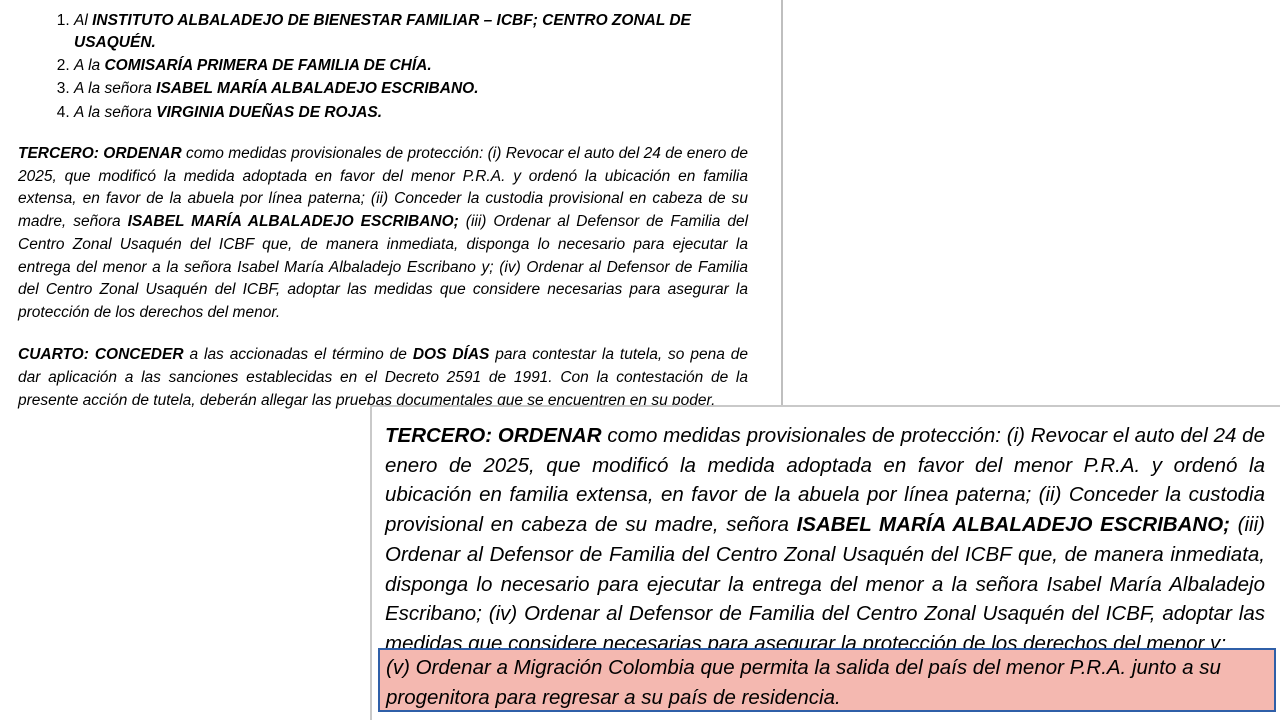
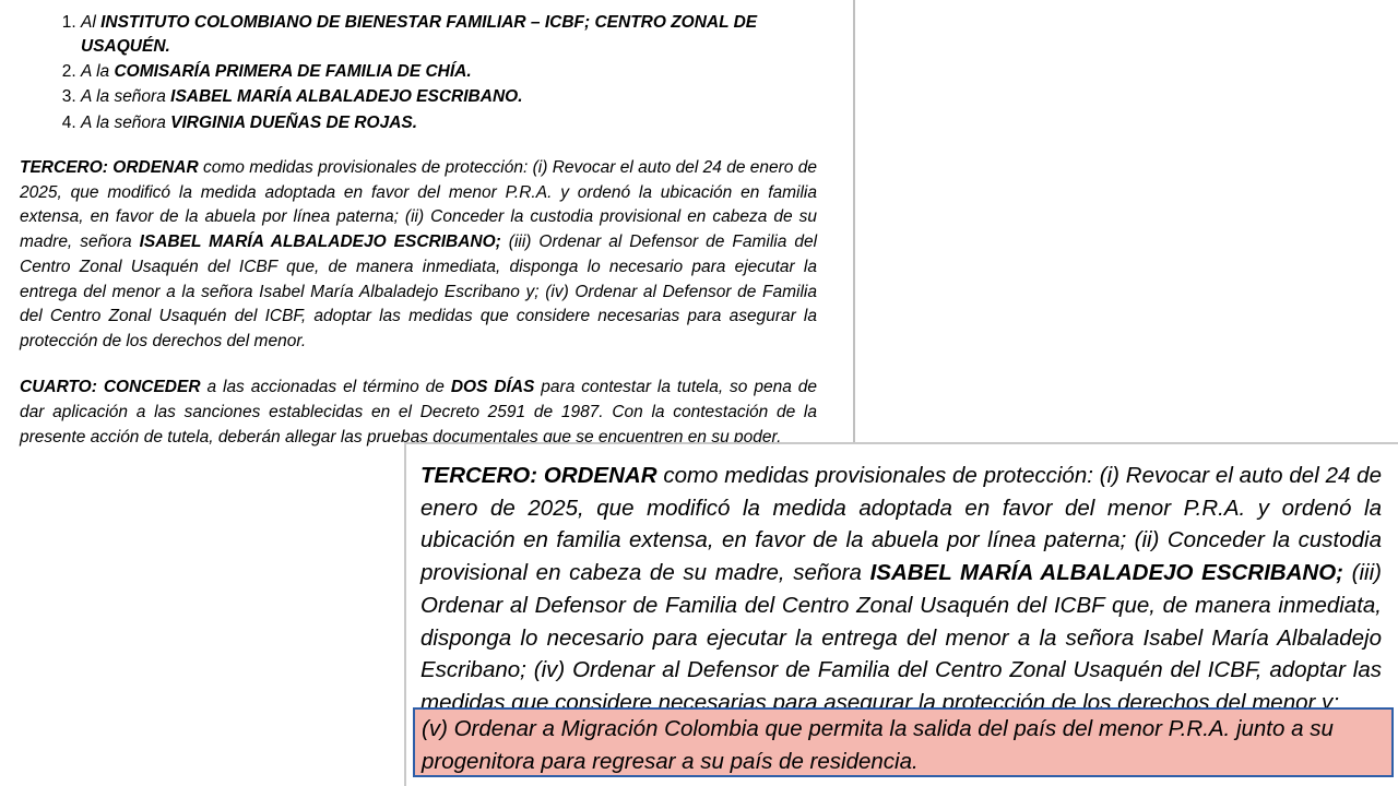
- Al INSTITUTO ALBALADEJO DE BIENESTAR FAMILIAR – ICBF; CENTRO ZONAL DE USAQUÉN.
+ Al INSTITUTO COLOMBIANO DE BIENESTAR FAMILIAR – ICBF; CENTRO ZONAL DE USAQUÉN.
  A la COMISARÍA PRIMERA DE FAMILIA DE CHÍA.
  A la señora ISABEL MARÍA ALBALADEJO ESCRIBANO.
  A la señora VIRGINIA DUEÑAS DE ROJAS.
  TERCERO: ORDENAR como medidas provisionales de protección: (i) Revocar el auto del 24 de enero de 2025, que modificó la medida adoptada en favor del menor P.R.A. y ordenó la ubicación en familia extensa, en favor de la abuela por línea paterna; (ii) Conceder la custodia provisional en cabeza de su madre, señora ISABEL MARÍA ALBALADEJO ESCRIBANO; (iii) Ordenar al Defensor de Familia del Centro Zonal Usaquén del ICBF que, de manera inmediata, disponga lo necesario para ejecutar la entrega del menor a la señora Isabel María Albaladejo Escribano y; (iv) Ordenar al Defensor de Familia del Centro Zonal Usaquén del ICBF, adoptar las medidas que considere necesarias para asegurar la protección de los derechos del menor.
- CUARTO: CONCEDER a las accionadas el término de DOS DÍAS para contestar la tutela, so pena de dar aplicación a las sanciones establecidas en el Decreto 2591 de 1991. Con la contestación de la presente acción de tutela, deberán allegar las pruebas documentales que se encuentren en su poder.
+ CUARTO: CONCEDER a las accionadas el término de DOS DÍAS para contestar la tutela, so pena de dar aplicación a las sanciones establecidas en el Decreto 2591 de 1987. Con la contestación de la presente acción de tutela, deberán allegar las pruebas documentales que se encuentren en su poder.
  TERCERO: ORDENAR como medidas provisionales de protección: (i) Revocar el auto del 24 de enero de 2025, que modificó la medida adoptada en favor del menor P.R.A. y ordenó la ubicación en familia extensa, en favor de la abuela por línea paterna; (ii) Conceder la custodia provisional en cabeza de su madre, señora ISABEL MARÍA ALBALADEJO ESCRIBANO; (iii) Ordenar al Defensor de Familia del Centro Zonal Usaquén del ICBF que, de manera inmediata, disponga lo necesario para ejecutar la entrega del menor a la señora Isabel María Albaladejo Escribano; (iv) Ordenar al Defensor de Familia del Centro Zonal Usaquén del ICBF, adoptar las medidas que considere necesarias para asegurar la protección de los derechos del menor y;
  (v) Ordenar a Migración Colombia que permita la salida del país del menor P.R.A. junto a su progenitora para regresar a su país de residencia.
